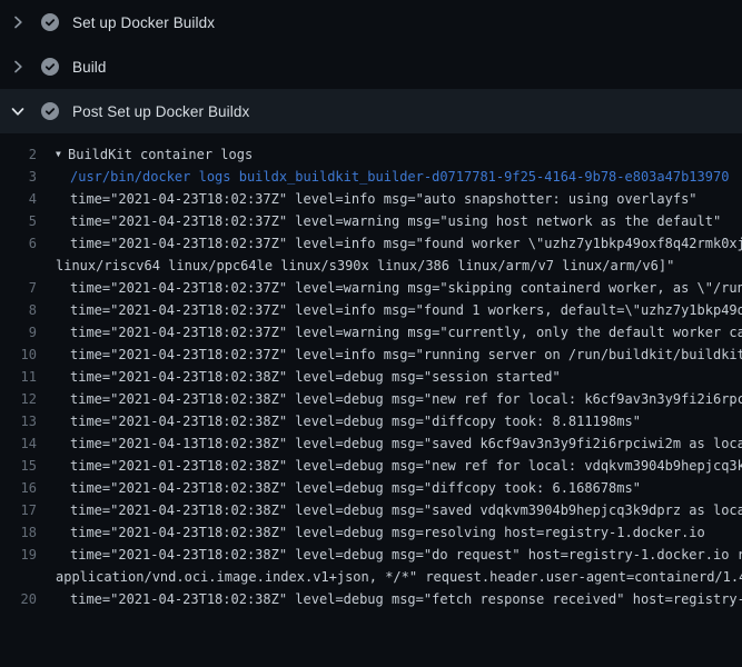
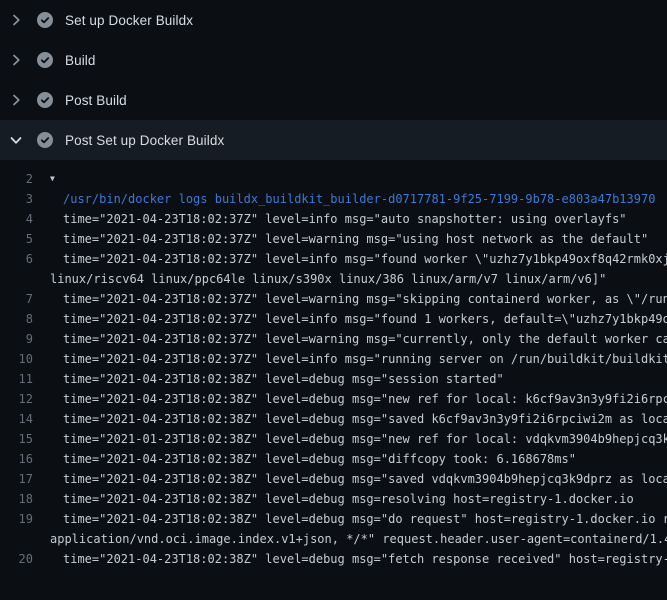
  Set up Docker Buildx
  Build
+ Post Build
  Post Set up Docker Buildx
  2
  ▼
- BuildKit container logs
  3
- /usr/bin/docker logs buildx_buildkit_builder-d0717781-9f25-4164-9b78-e803a47b13970
+ /usr/bin/docker logs buildx_buildkit_builder-d0717781-9f25-7199-9b78-e803a47b13970
  4
  time="2021-04-23T18:02:37Z" level=info msg="auto snapshotter: using overlayfs"
  5
  time="2021-04-23T18:02:37Z" level=warning msg="using host network as the default"
  6
  time="2021-04-23T18:02:37Z" level=info msg="found worker \"uzhz7y1bkp49oxf8q42rmk0xj
  linux/riscv64 linux/ppc64le linux/s390x linux/386 linux/arm/v7 linux/arm/v6]"
  7
  time="2021-04-23T18:02:37Z" level=warning msg="skipping containerd worker, as \"/run
  8
  time="2021-04-23T18:02:37Z" level=info msg="found 1 workers, default=\"uzhz7y1bkp49o
  9
  time="2021-04-23T18:02:37Z" level=warning msg="currently, only the default worker ca
  10
  time="2021-04-23T18:02:37Z" level=info msg="running server on /run/buildkit/buildkit
  11
  time="2021-04-23T18:02:38Z" level=debug msg="session started"
  12
  time="2021-04-23T18:02:38Z" level=debug msg="new ref for local: k6cf9av3n3y9fi2i6rpc
- 13
- time="2021-04-23T18:02:38Z" level=debug msg="diffcopy took: 8.811198ms"
  14
- time="2021-04-13T18:02:38Z" level=debug msg="saved k6cf9av3n3y9fi2i6rpciwi2m as loca
+ time="2021-04-23T18:02:38Z" level=debug msg="saved k6cf9av3n3y9fi2i6rpciwi2m as loca
  15
  time="2021-01-23T18:02:38Z" level=debug msg="new ref for local: vdqkvm3904b9hepjcq3k
  16
  time="2021-04-23T18:02:38Z" level=debug msg="diffcopy took: 6.168678ms"
  17
  time="2021-04-23T18:02:38Z" level=debug msg="saved vdqkvm3904b9hepjcq3k9dprz as loca
  18
  time="2021-04-23T18:02:38Z" level=debug msg=resolving host=registry-1.docker.io
  19
  time="2021-04-23T18:02:38Z" level=debug msg="do request" host=registry-1.docker.io r
  application/vnd.oci.image.index.v1+json, */*" request.header.user-agent=containerd/1.
  20
  time="2021-04-23T18:02:38Z" level=debug msg="fetch response received" host=registry-
